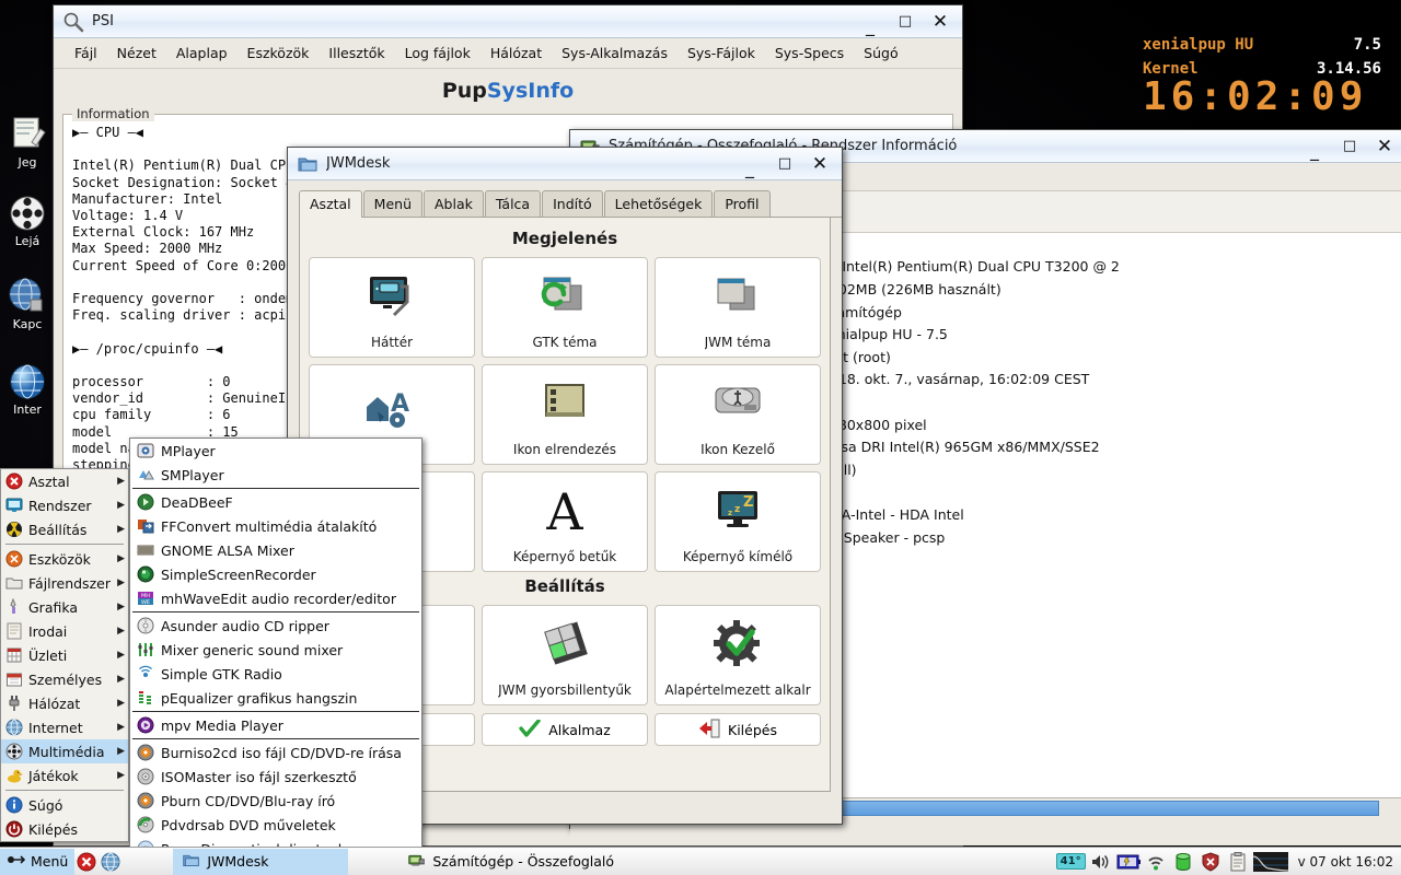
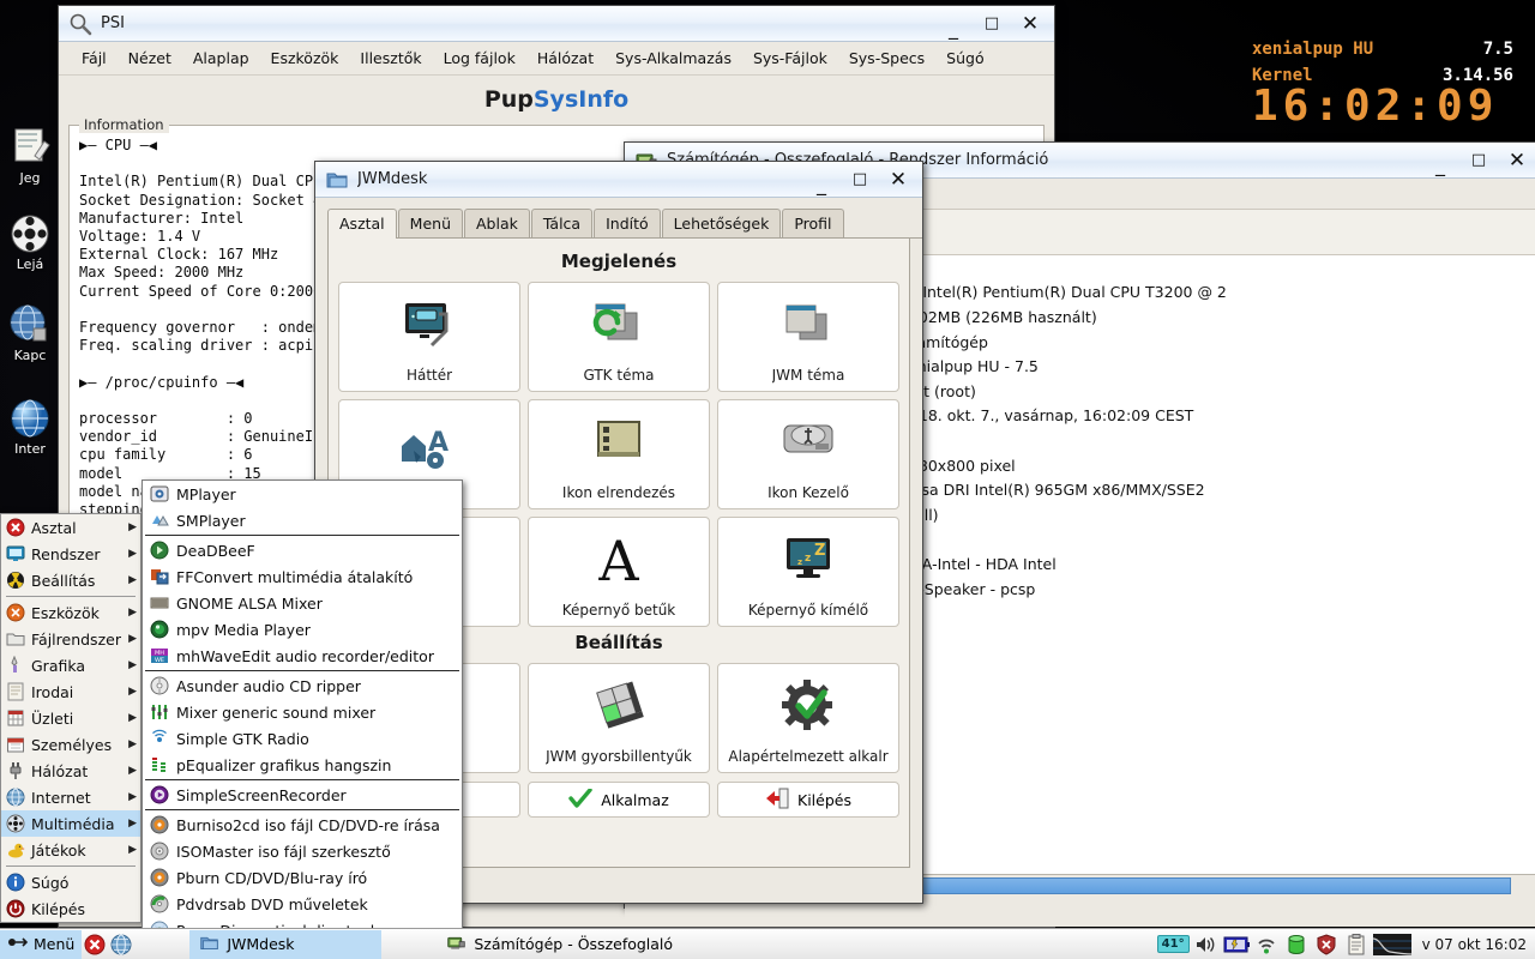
  Jeg
  Lejá
  Kapc
  Inter
  xenialpup HU
  7.5
  Kernel
  3.14.56
  16:02:09
  PSI
  _
  □
  ✕
  Fájl
  Nézet
  Alaplap
  Eszközök
  Illesztők
  Log fájlok
  Hálózat
  Sys-Alkalmazás
  Sys-Fájlok
  Sys-Specs
  Súgó
  PupSysInfo
  Information
  ▶— CPU —◀
  Socket Designation: Socket
  Manufacturer: Intel
  Voltage: 1.4 V
  External Clock: 167 MHz
  Max Speed: 2000 MHz
  Current Speed of Core 0:200
  Frequency governor : onde
  Freq. scaling driver : acpi
  ▶— /proc/cpuinfo —◀
  processor : 0
  vendor_id : GenuineI
  cpu family : 6
  model : 15
  _
  □
  ✕
  Intel(R) Pentium(R) Dual CPU T3200 @ 2
  2MB (226MB használt)
  mítógép
  ialpup HU - 7.5
  t (root)
  8. okt. 7., vasárnap, 16:02:09 CEST
  0x800 pixel
  sa DRI Intel(R) 965GM x86/MMX/SSE2
  A-Intel - HDA Intel
  Speaker - pcsp
  JWMdesk
  _
  □
  ✕
  Asztal
  Menü
  Ablak
  Tálca
  Indító
  Lehetőségek
  Profil
  Megjelenés
  Háttér
  GTK téma
  JWM téma
  A
  Ikon elrendezés
  Ikon Kezelő
  A
  Képernyő betűk
  Z
  z
  z
  Képernyő kímélő
  Beállítás
  JWM gyorsbillentyűk
  Alapértelmezett alkalr
  Alkalmaz
  Kilépés
  MPlayer
  SMPlayer
  DeaDBeeF
  FFConvert multimédia átalakító
  GNOME ALSA Mixer
- SimpleScreenRecorder
+ mpv Media Player
  mhWaveEdit audio recorder/editor
  Asunder audio CD ripper
  Mixer generic sound mixer
  Simple GTK Radio
  pEqualizer grafikus hangszin
- mpv Media Player
+ SimpleScreenRecorder
  Burniso2cd iso fájl CD/DVD-re írása
  ISOMaster iso fájl szerkesztő
  Pburn CD/DVD/Blu-ray író
  Pdvdrsab DVD műveletek
  Asztal
  ▶
  Rendszer
  ▶
  Beállítás
  ▶
  Eszközök
  ▶
  Fájlrendszer
  ▶
  Grafika
  ▶
  Irodai
  ▶
  Üzleti
  ▶
  Személyes
  ▶
  Hálózat
  ▶
  Internet
  ▶
  Multimédia
  ▶
  Játékok
  ▶
  Súgó
  Kilépés
  Menü
  JWMdesk
  Számítógép - Összefoglaló
  41°
  v 07 okt 16:02
